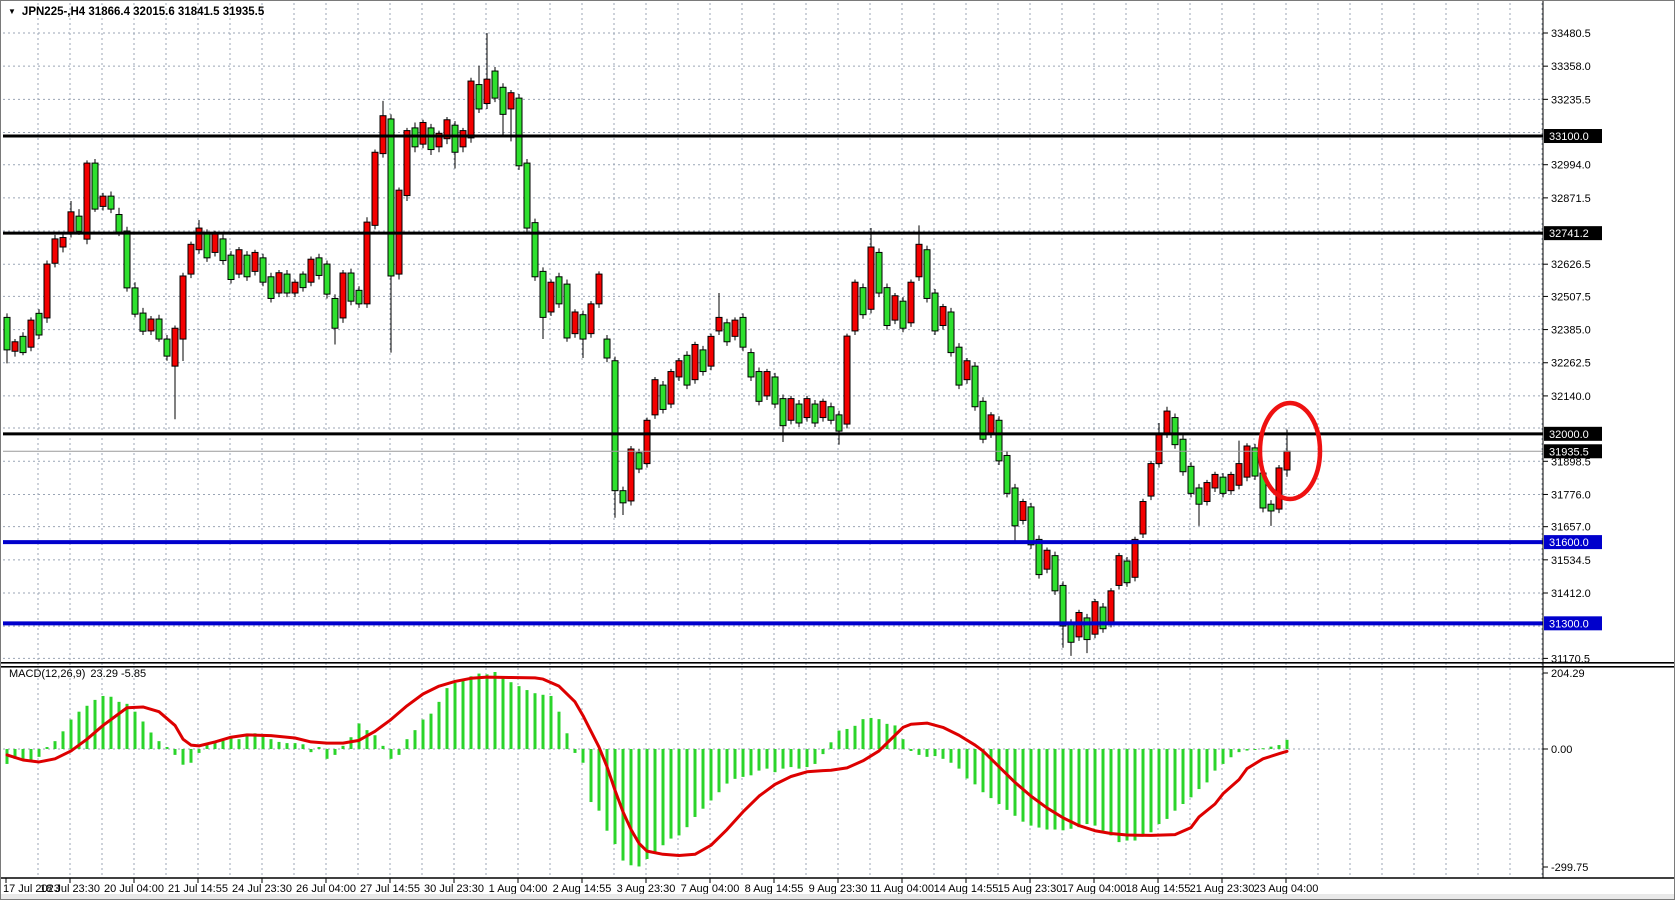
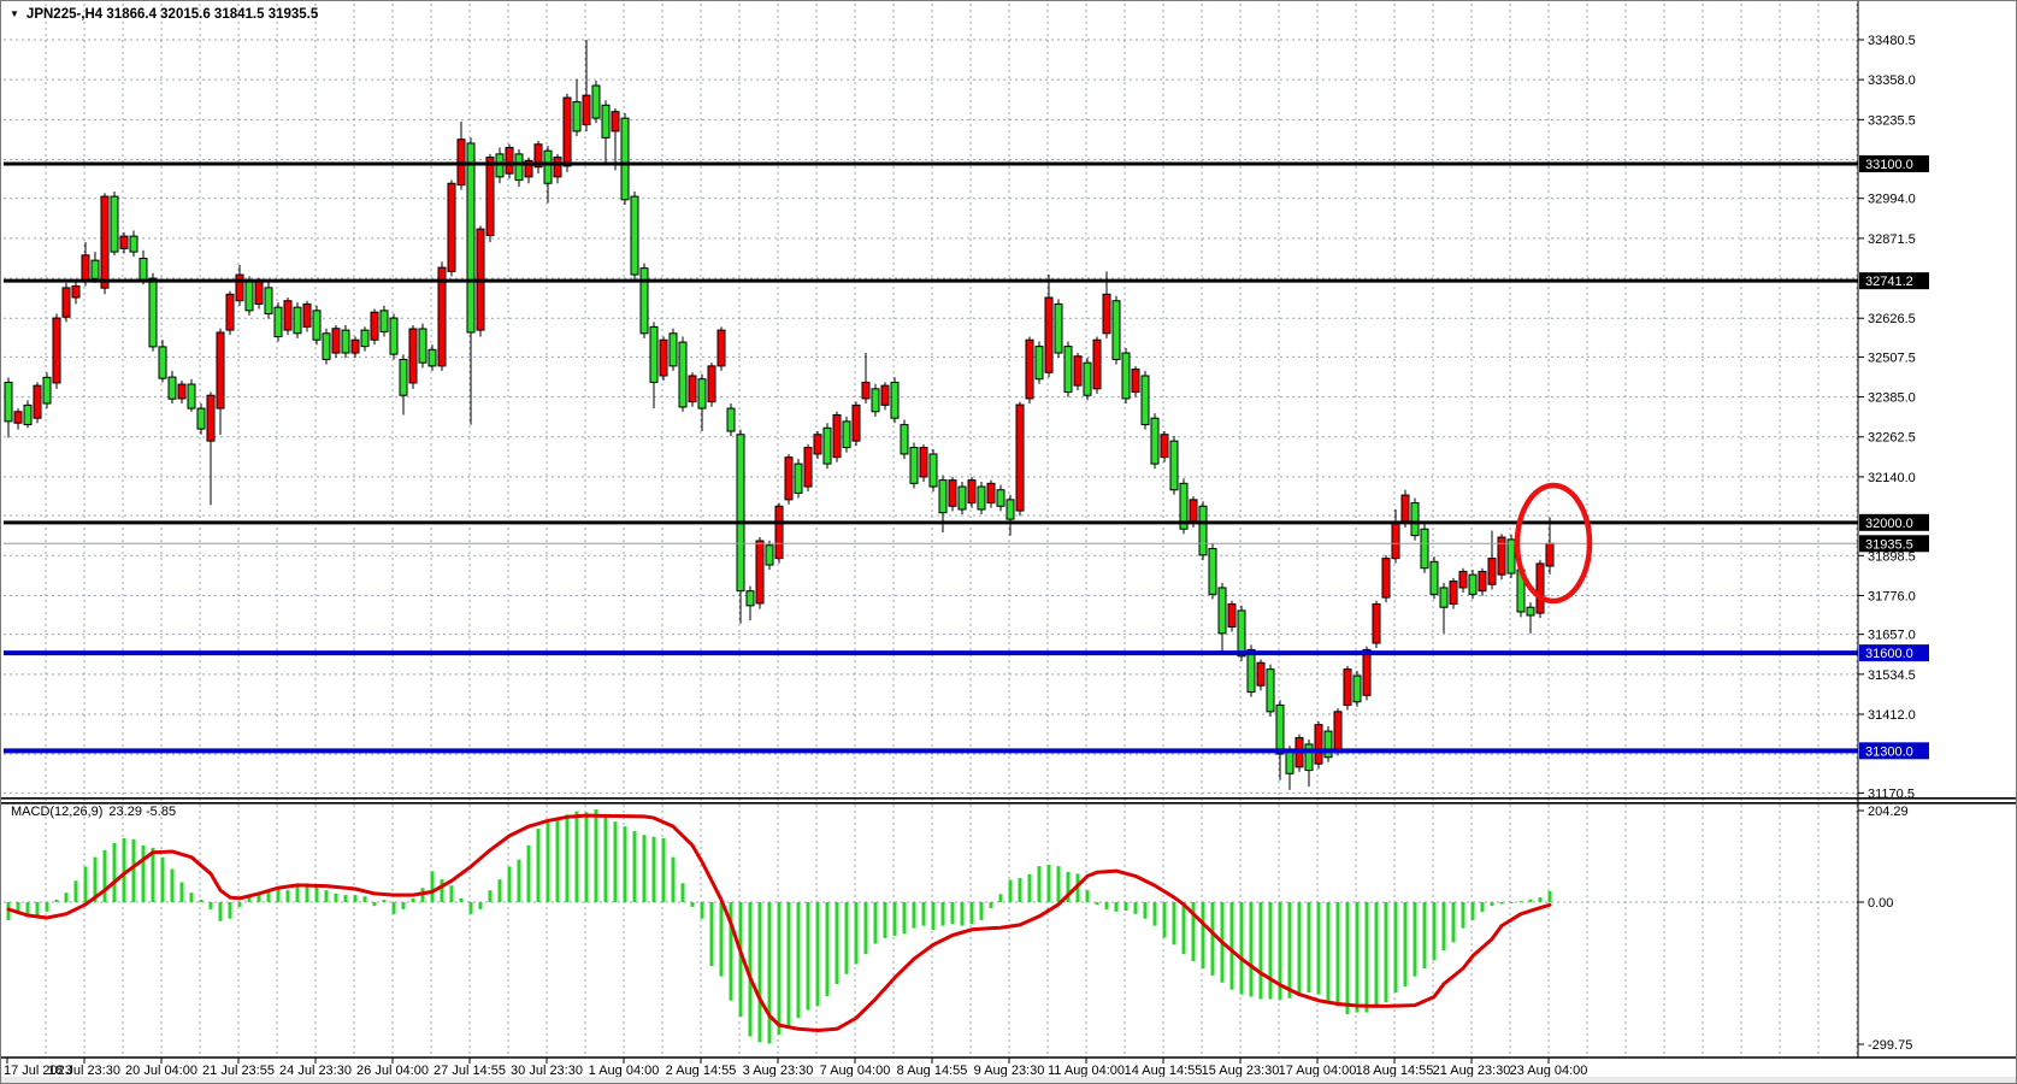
  33480.5
  33358.0
  33235.5
  32994.0
  32871.5
  32626.5
  32507.5
  32385.0
  32262.5
  32140.0
  31898.5
  31776.0
  31657.0
  31534.5
  31412.0
  31170.5
  33100.0
  32741.2
  32000.0
  31600.0
  31300.0
  31935.5
  204.29
  0.00
  -299.75
  17 Jul 2023
  18 Jul 23:30
  20 Jul 04:00
- 21 Jul 14:55
+ 21 Jul 23:55
  24 Jul 23:30
  26 Jul 04:00
  27 Jul 14:55
  30 Jul 23:30
  1 Aug 04:00
  2 Aug 14:55
  3 Aug 23:30
  7 Aug 04:00
  8 Aug 14:55
  9 Aug 23:30
  11 Aug 04:00
  14 Aug 14:55
  15 Aug 23:30
  17 Aug 04:00
  18 Aug 14:55
  21 Aug 23:30
  23 Aug 04:00
  ▼
  JPN225-,H4 31866.4 32015.6 31841.5 31935.5
  MACD(12,26,9)
  23.29 -5.85
